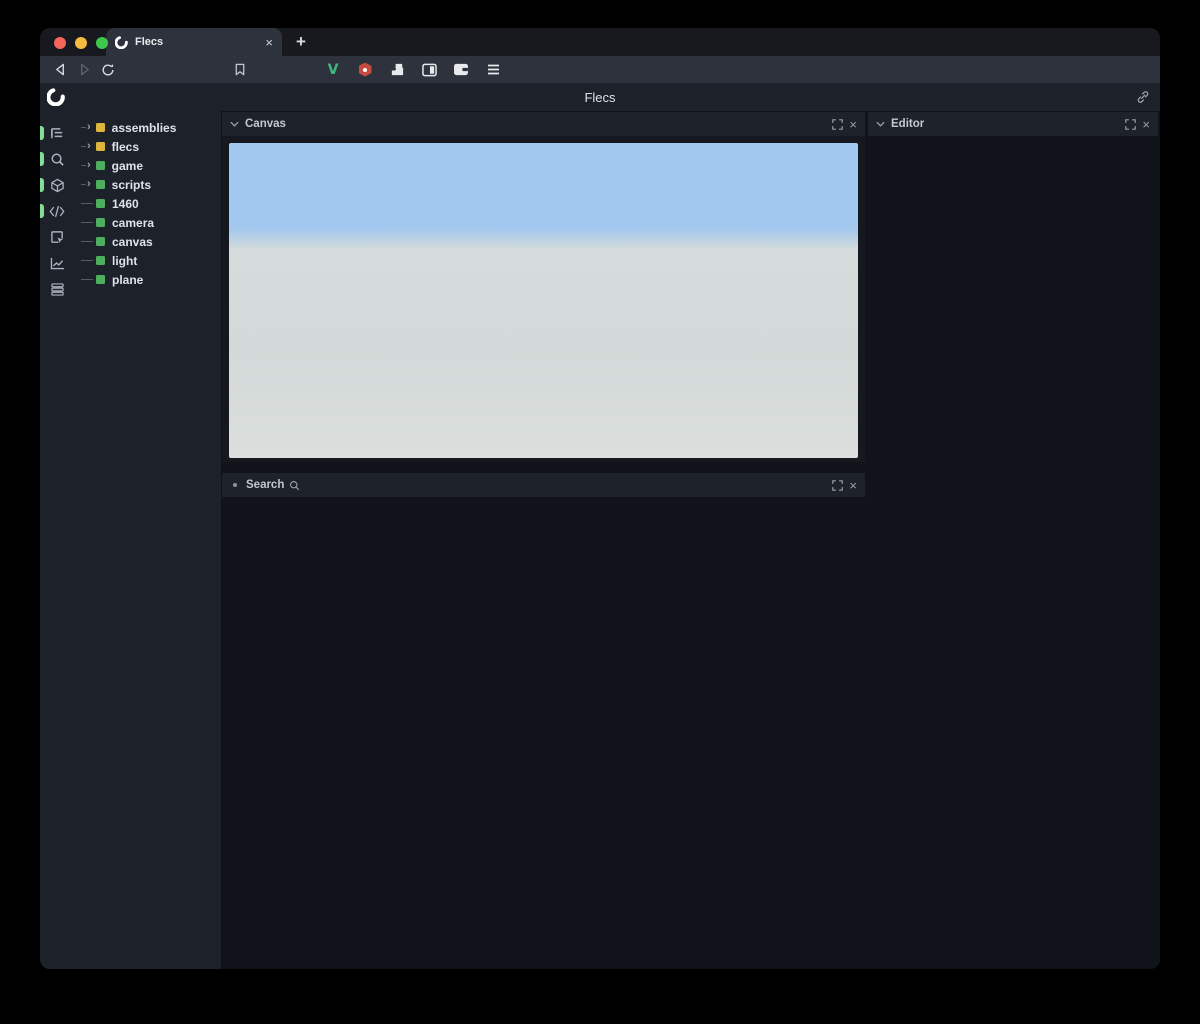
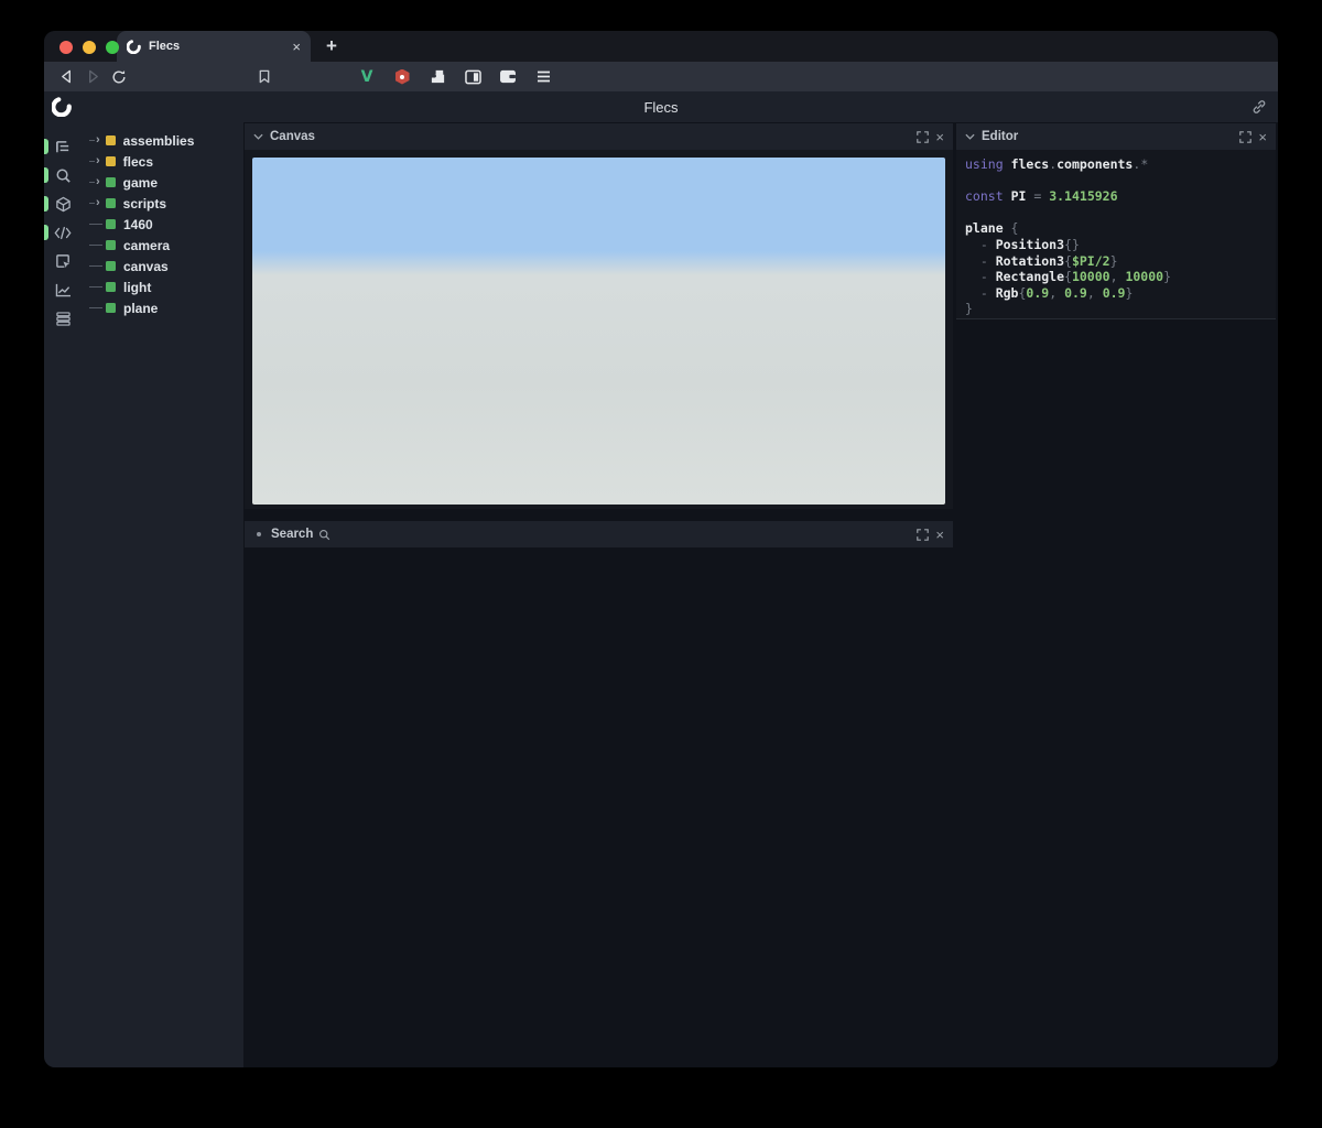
  Flecs
  ×
  +
  V
  Flecs
  ›
  assemblies
  ›
  flecs
  ›
  game
  ›
  scripts
  1460
  camera
  canvas
  light
  plane
  Canvas
  ×
  Search
  ×
  Editor
  ×
+ using flecs.components.*
+ const PI = 3.1415926
+ plane {
+ - Position3{}
+ - Rotation3{$PI/2}
+ - Rectangle{10000, 10000}
+ - Rgb{0.9, 0.9, 0.9}
+ }
